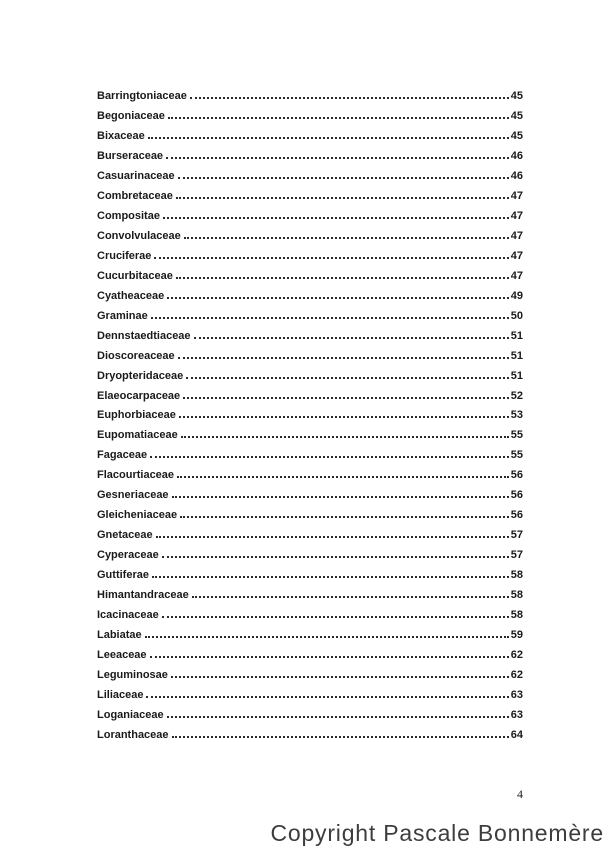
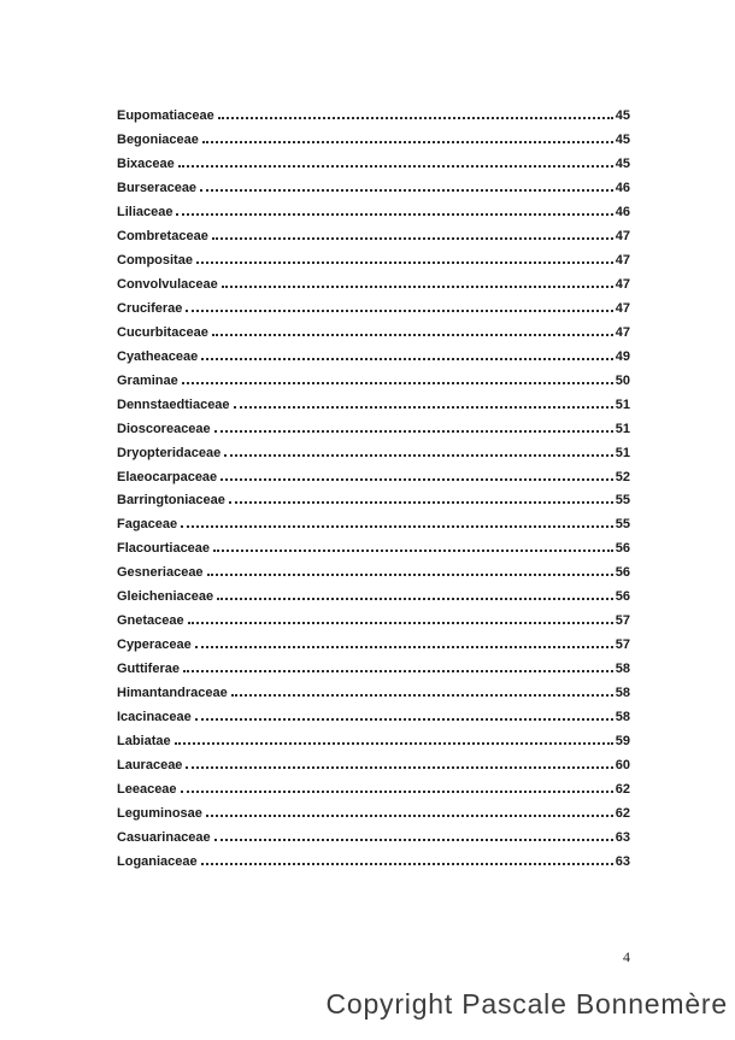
- Barringtoniaceae
+ Eupomatiaceae
  45
  Begoniaceae
  45
  Bixaceae
  45
  Burseraceae
  46
- Casuarinaceae
+ Liliaceae
  46
  Combretaceae
  47
  Compositae
  47
  Convolvulaceae
  47
  Cruciferae
  47
  Cucurbitaceae
  47
  Cyatheaceae
  49
  Graminae
  50
  Dennstaedtiaceae
  51
  Dioscoreaceae
  51
  Dryopteridaceae
  51
  Elaeocarpaceae
  52
- Euphorbiaceae
- 53
- Eupomatiaceae
+ Barringtoniaceae
  55
  Fagaceae
  55
  Flacourtiaceae
  56
  Gesneriaceae
  56
  Gleicheniaceae
  56
  Gnetaceae
  57
  Cyperaceae
  57
  Guttiferae
  58
  Himantandraceae
  58
  Icacinaceae
  58
  Labiatae
  59
+ Lauraceae
+ 60
  Leeaceae
  62
  Leguminosae
  62
- Liliaceae
+ Casuarinaceae
  63
  Loganiaceae
  63
- Loranthaceae
- 64
  4
  Copyright Pascale Bonnemère
